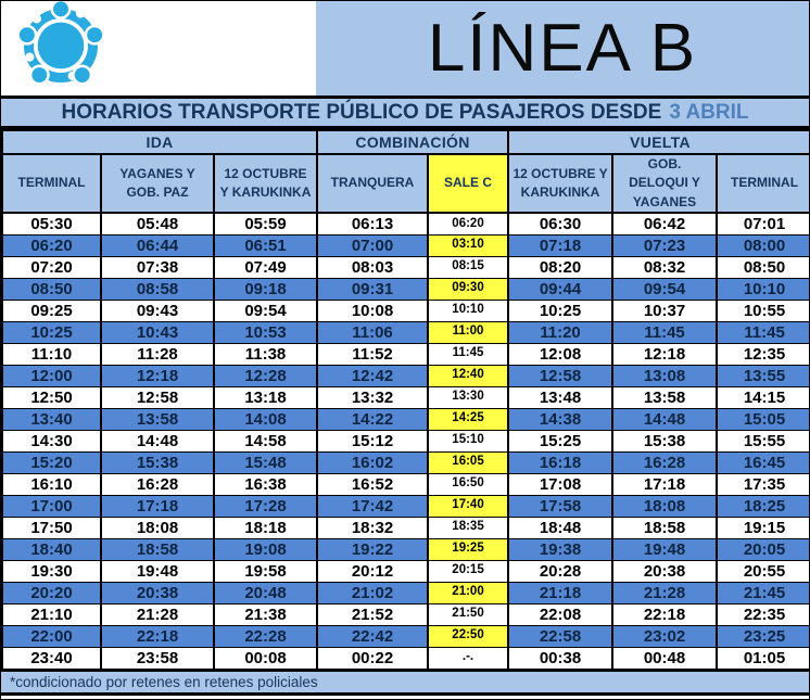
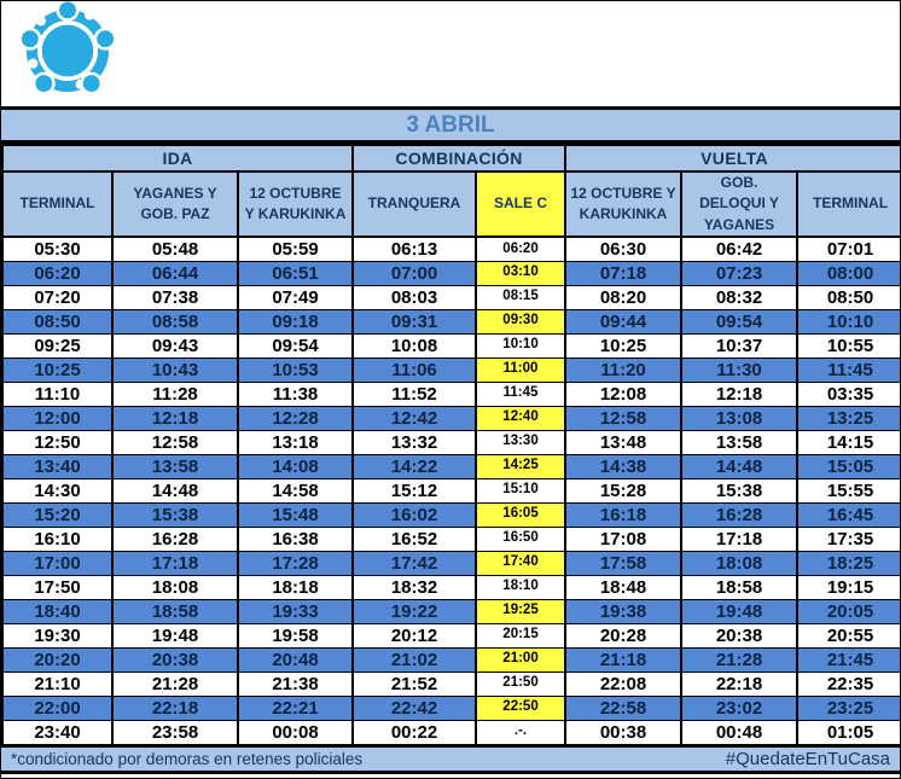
- LÍNEA B
- HORARIOS TRANSPORTE PÚBLICO DE PASAJEROS DESDE
  3 ABRIL
  IDA	COMBINACIÓN	VUELTA
  TERMINAL	YAGANES Y GOB. PAZ	12 OCTUBRE Y KARUKINKA	TRANQUERA	SALE C	12 OCTUBRE Y KARUKINKA	GOB. DELOQUI Y YAGANES	TERMINAL
  05:30	05:48	05:59	06:13	06:20	06:30	06:42	07:01
  06:20	06:44	06:51	07:00	03:10	07:18	07:23	08:00
  07:20	07:38	07:49	08:03	08:15	08:20	08:32	08:50
  08:50	08:58	09:18	09:31	09:30	09:44	09:54	10:10
  09:25	09:43	09:54	10:08	10:10	10:25	10:37	10:55
- 10:25	10:43	10:53	11:06	11:00	11:20	11:45	11:45
+ 10:25	10:43	10:53	11:06	11:00	11:20	11:30	11:45
- 11:10	11:28	11:38	11:52	11:45	12:08	12:18	12:35
+ 11:10	11:28	11:38	11:52	11:45	12:08	12:18	03:35
- 12:00	12:18	12:28	12:42	12:40	12:58	13:08	13:55
+ 12:00	12:18	12:28	12:42	12:40	12:58	13:08	13:25
  12:50	12:58	13:18	13:32	13:30	13:48	13:58	14:15
  13:40	13:58	14:08	14:22	14:25	14:38	14:48	15:05
- 14:30	14:48	14:58	15:12	15:10	15:25	15:38	15:55
+ 14:30	14:48	14:58	15:12	15:10	15:28	15:38	15:55
  15:20	15:38	15:48	16:02	16:05	16:18	16:28	16:45
  16:10	16:28	16:38	16:52	16:50	17:08	17:18	17:35
  17:00	17:18	17:28	17:42	17:40	17:58	18:08	18:25
- 17:50	18:08	18:18	18:32	18:35	18:48	18:58	19:15
+ 17:50	18:08	18:18	18:32	18:10	18:48	18:58	19:15
- 18:40	18:58	19:08	19:22	19:25	19:38	19:48	20:05
+ 18:40	18:58	19:33	19:22	19:25	19:38	19:48	20:05
  19:30	19:48	19:58	20:12	20:15	20:28	20:38	20:55
  20:20	20:38	20:48	21:02	21:00	21:18	21:28	21:45
  21:10	21:28	21:38	21:52	21:50	22:08	22:18	22:35
- 22:00	22:18	22:28	22:42	22:50	22:58	23:02	23:25
+ 22:00	22:18	22:21	22:42	22:50	22:58	23:02	23:25
  23:40	23:58	00:08	00:22	.-.	00:38	00:48	01:05
- *condicionado por retenes en retenes policiales
+ *condicionado por demoras en retenes policiales
+ #QuedateEnTuCasa
